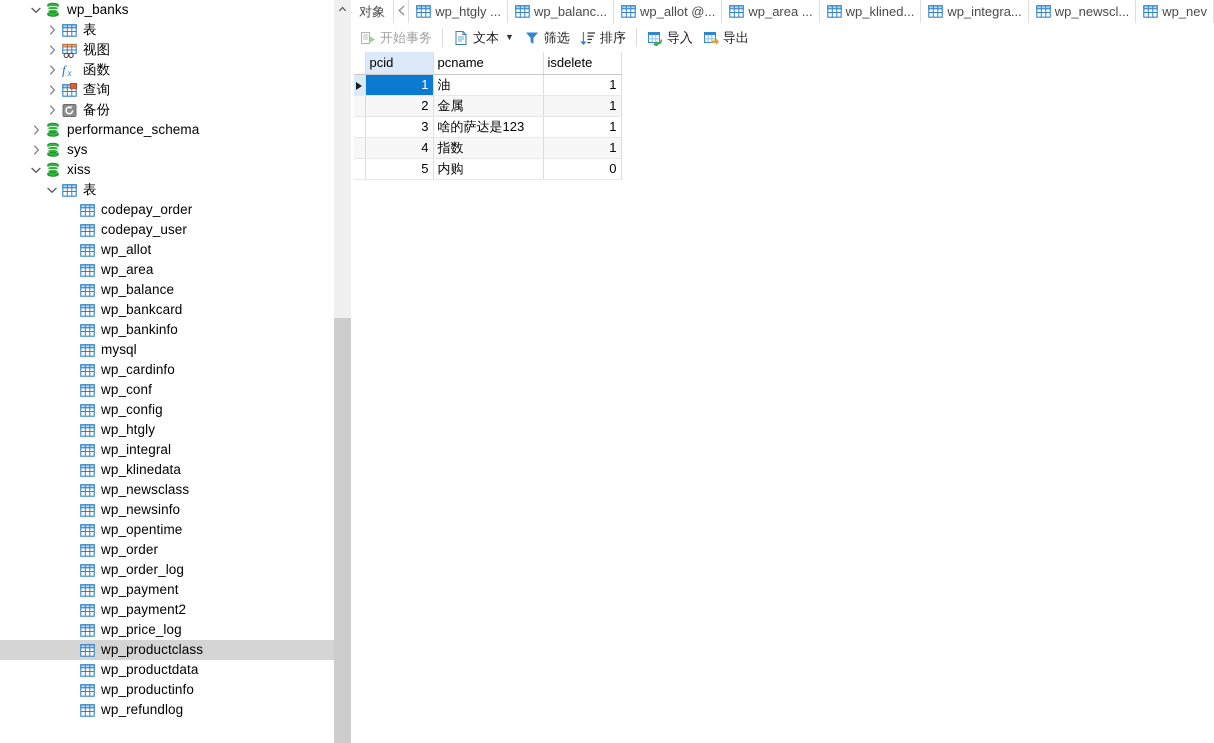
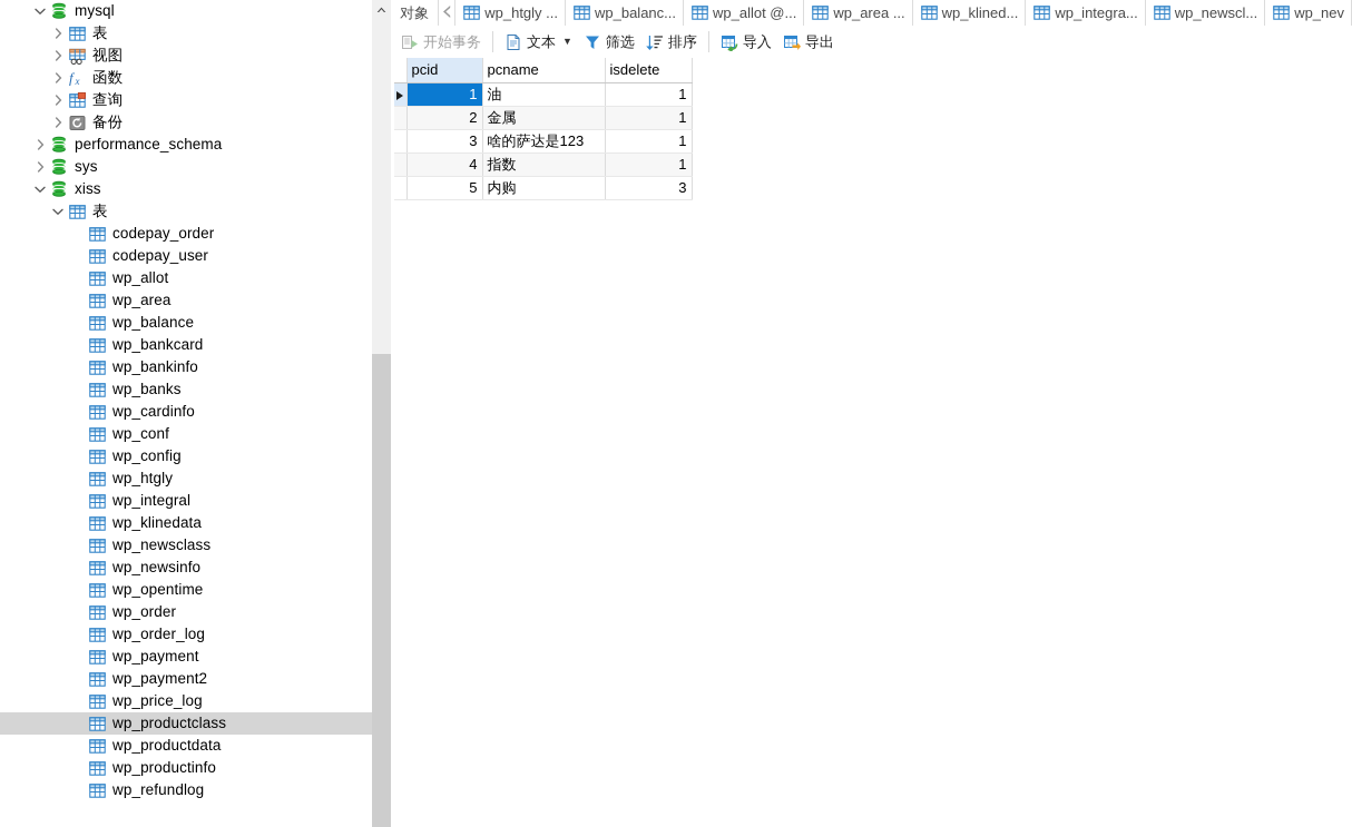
- wp_banks
+ mysql
  表
  视图
  f
  x
  函数
  查询
  备份
  performance_schema
  sys
  xiss
  表
  codepay_order
  codepay_user
  wp_allot
  wp_area
  wp_balance
  wp_bankcard
  wp_bankinfo
- mysql
+ wp_banks
  wp_cardinfo
  wp_conf
  wp_config
  wp_htgly
  wp_integral
  wp_klinedata
  wp_newsclass
  wp_newsinfo
  wp_opentime
  wp_order
  wp_order_log
  wp_payment
  wp_payment2
  wp_price_log
  wp_productclass
  wp_productdata
  wp_productinfo
  wp_refundlog
  对象
  wp_htgly ...
  wp_balanc...
  wp_allot @...
  wp_area ...
  wp_klined...
  wp_integra...
  wp_newscl...
  wp_nev
  开始事务
  文本
  ▼
  筛选
  排序
  导入
  导出
  	pcid	pcname	isdelete
  	1	油	1
  	2	金属	1
  	3	啥的萨达是123	1
  	4	指数	1
- 	5	内购	0
+ 	5	内购	3
